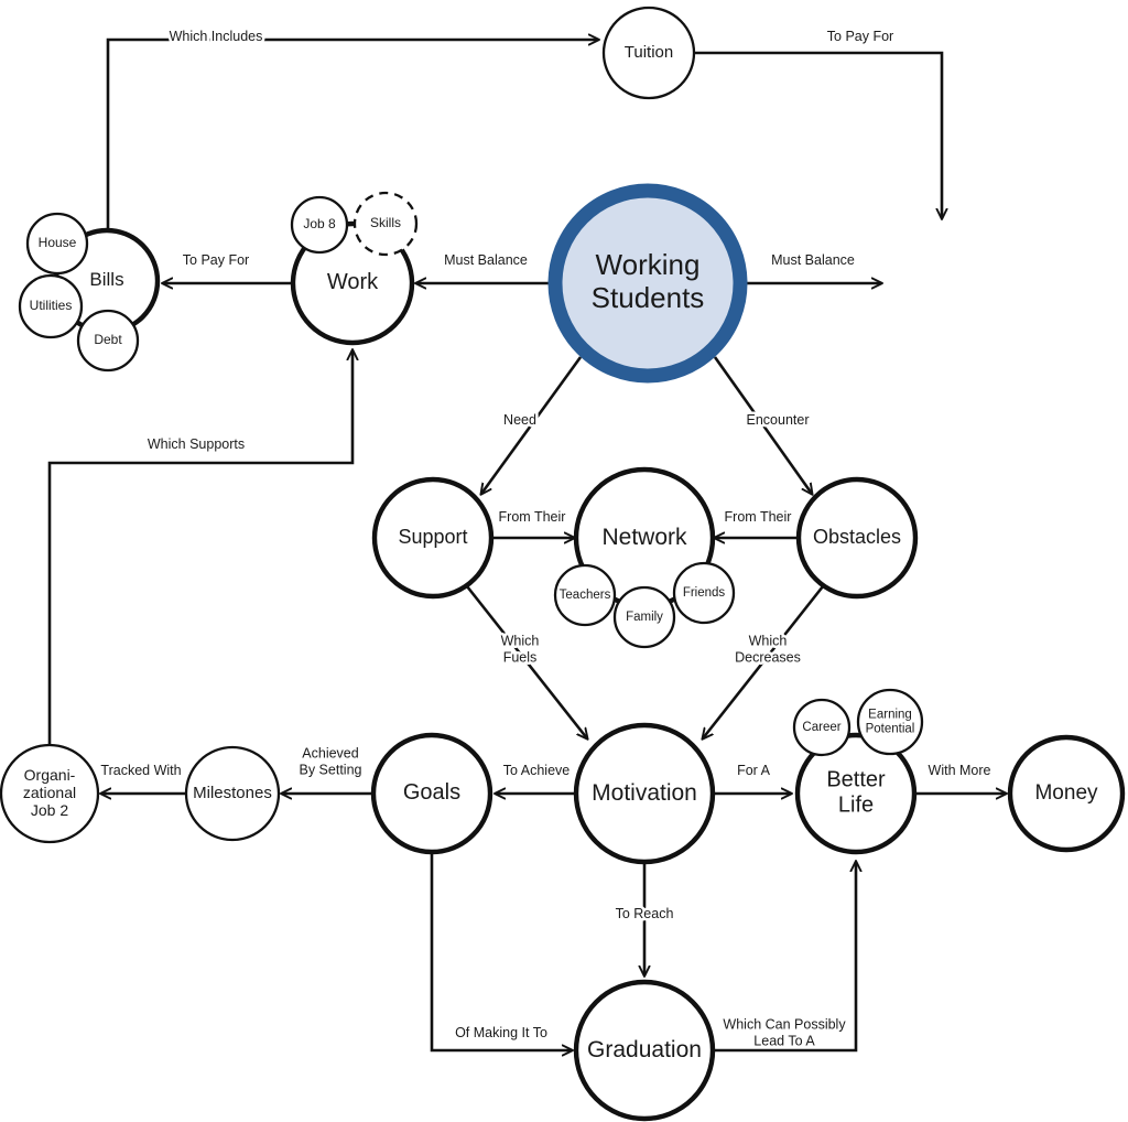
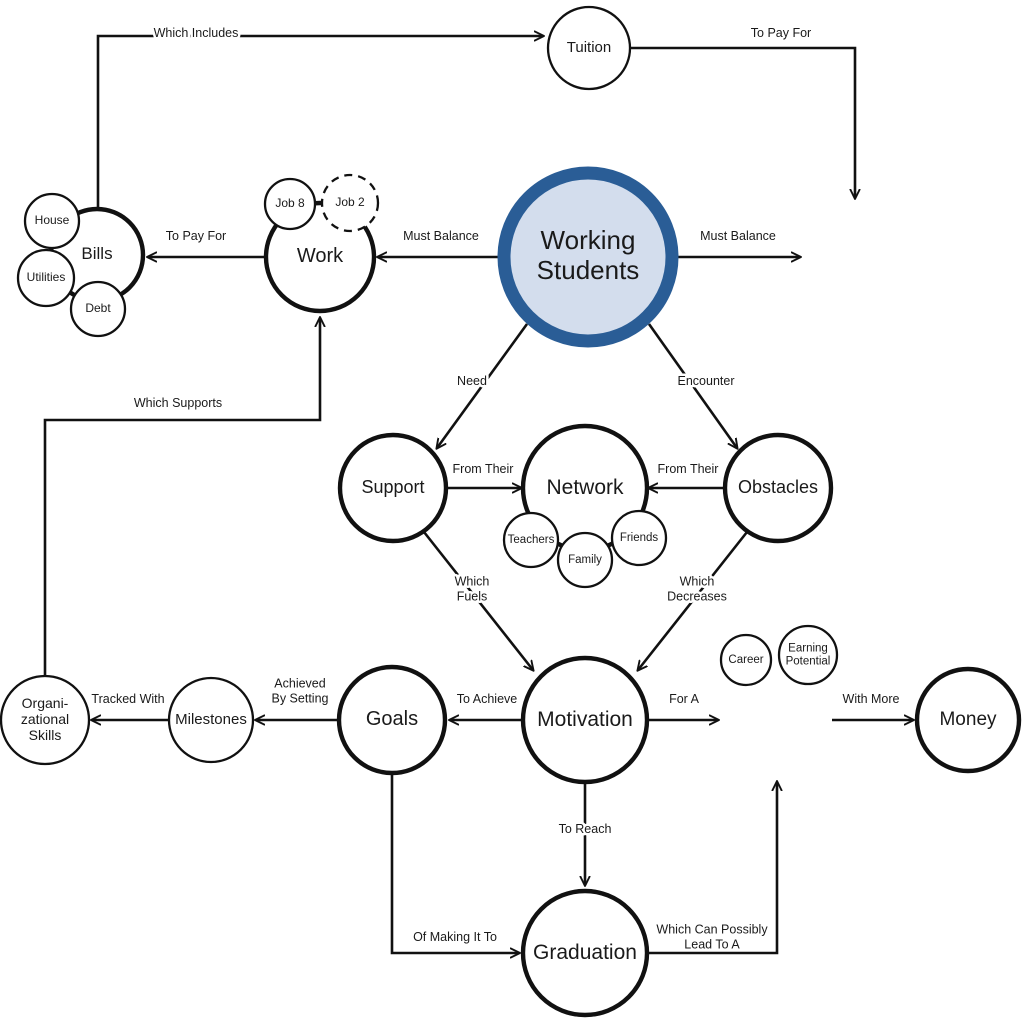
  Working Students
  Tuition
  Work
  Job 8
- Skills
+ Job 2
  Bills
  House
  Utilities
  Debt
  Support
  Network
  Teachers
  Family
  Friends
  Obstacles
  Motivation
  Goals
  Milestones
- Organi- zational Job 2
+ Organi- zational Skills
- Better Life
  Career
  Earning Potential
  Money
  Graduation
  Which Includes
  To Pay For
  To Pay For
  Must Balance
  Must Balance
  Need
  Encounter
  From Their
  From Their
  Which Fuels
  Which Decreases
  To Achieve
  Achieved By Setting
  Tracked With
  Which Supports
  For A
  With More
  To Reach
  Of Making It To
  Which Can Possibly Lead To A
